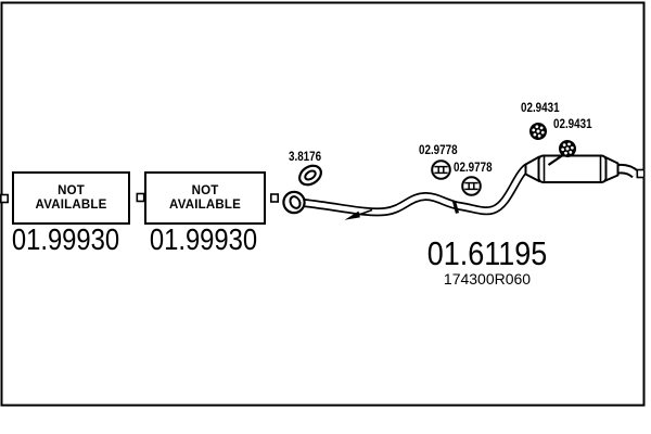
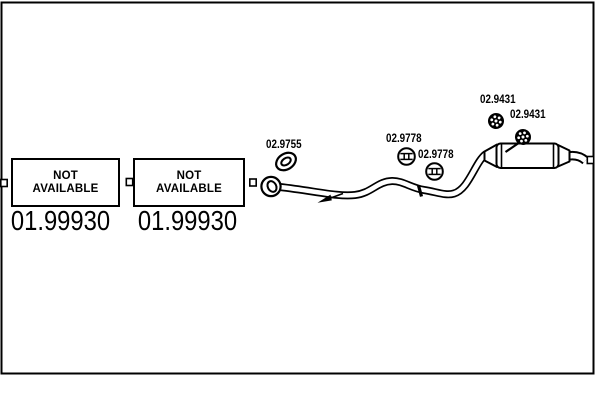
  NOT AVAILABLE
  01.99930
  NOT AVAILABLE
  01.99930
- 3.8176
+ 02.9755
  02.9778
  02.9778
  02.9431
  02.9431
- 01.61195
- 174300R060
